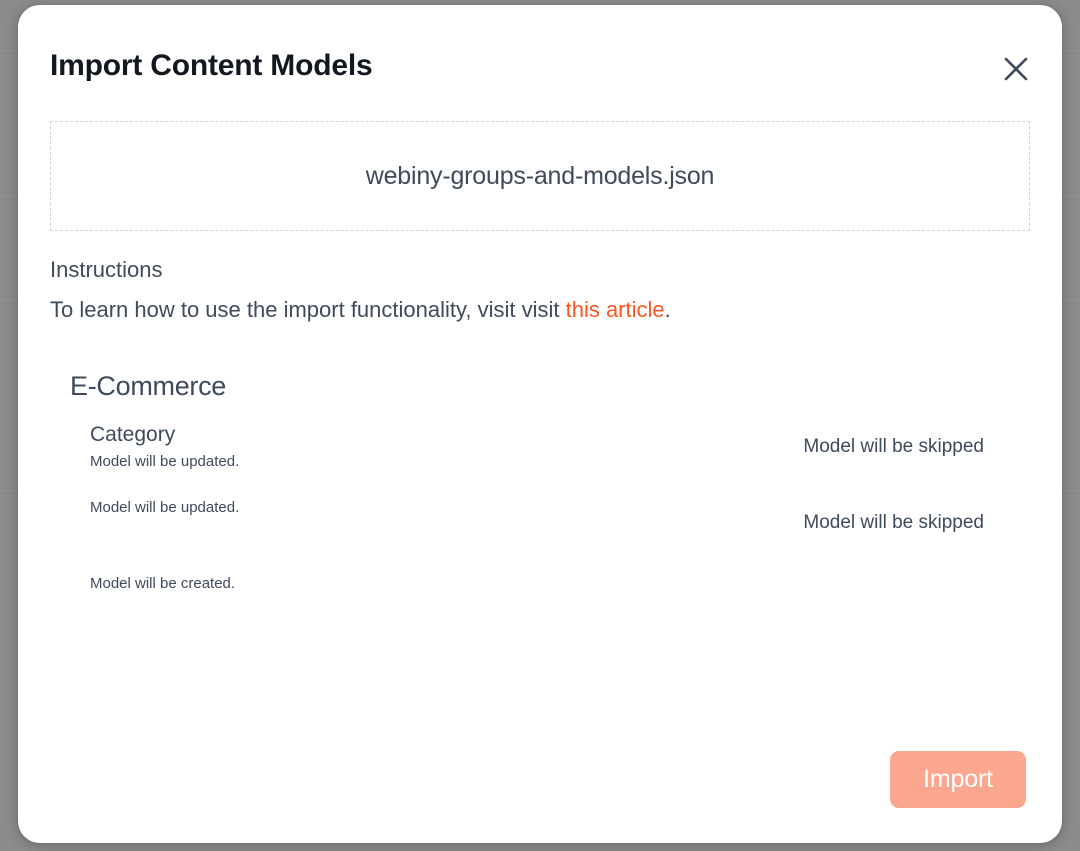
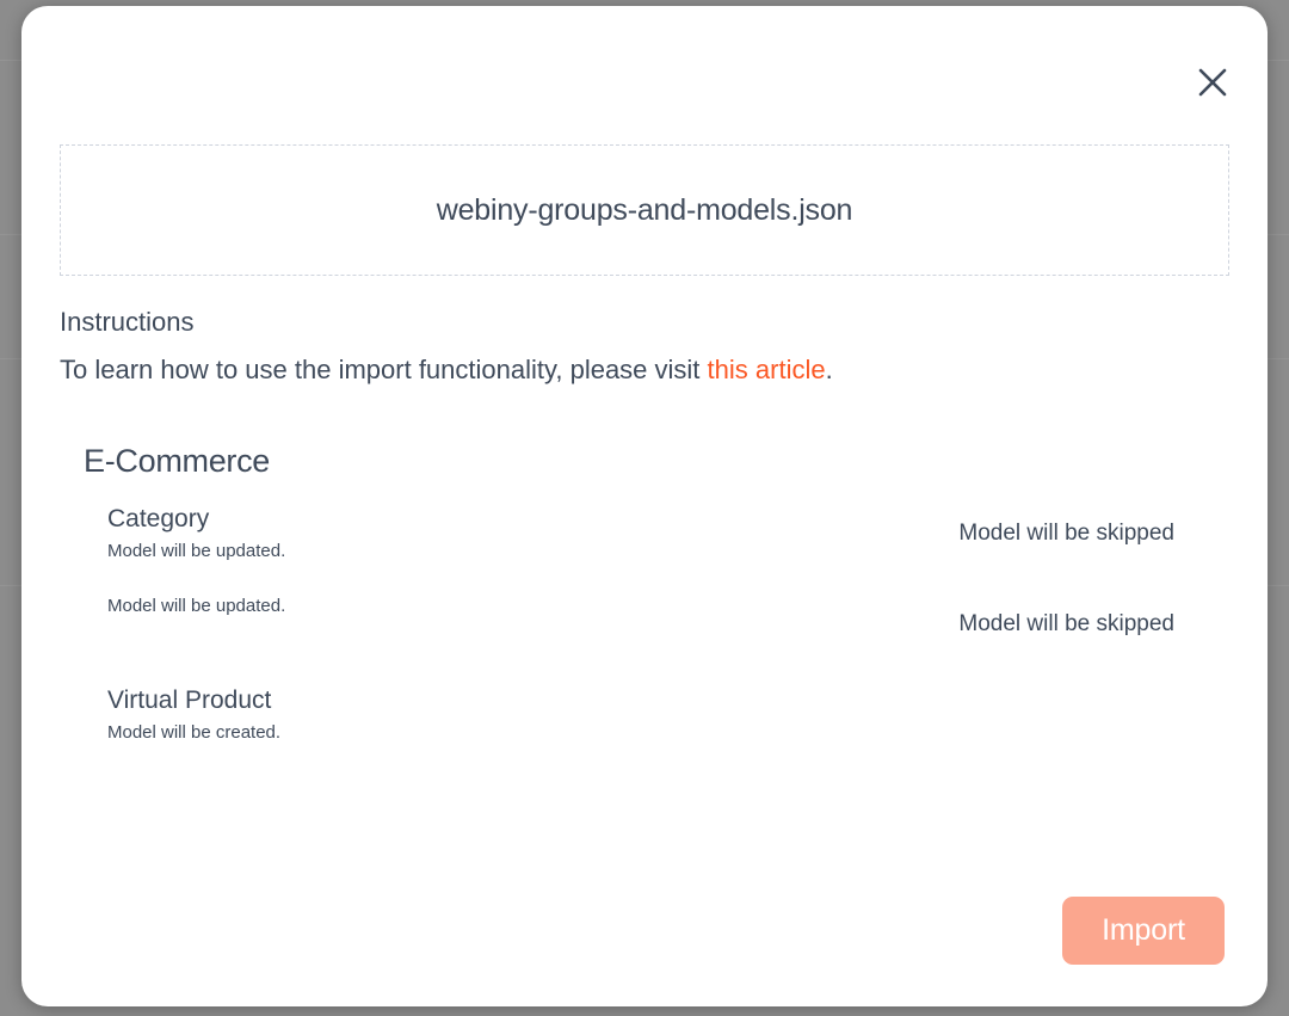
- Import Content Models
  webiny-groups-and-models.json
  Instructions
- To learn how to use the import functionality, visit visit this article.
+ To learn how to use the import functionality, please visit this article.
  E-Commerce
  Category
  Model will be updated.
  Model will be skipped
  Model will be updated.
  Model will be skipped
+ Virtual Product
  Model will be created.
  Import
